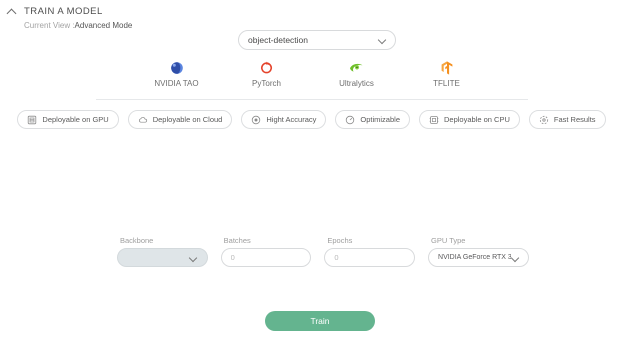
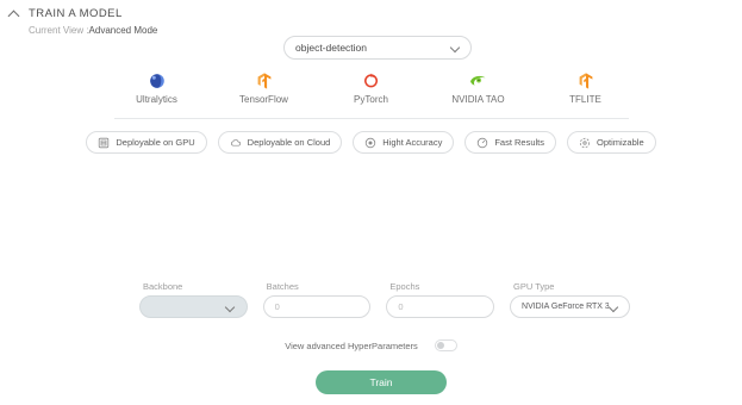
  TRAIN A MODEL
  Current View :Advanced Mode
  object-detection
- NVIDIA TAO
+ Ultralytics
+ TensorFlow
  PyTorch
- Ultralytics
+ NVIDIA TAO
  TFLITE
  Deployable on GPU
  Deployable on Cloud
  Hight Accuracy
- Optimizable
+ Fast Results
- Deployable on CPU
- Fast Results
+ Optimizable
  Backbone
  Batches
  0
  Epochs
  0
  GPU Type
+ View advanced HyperParameters
  Train
